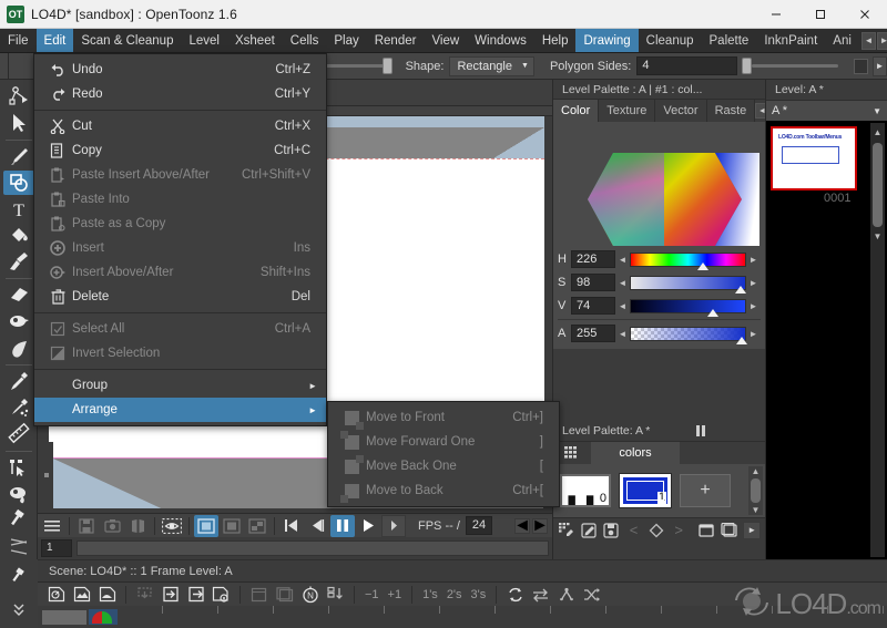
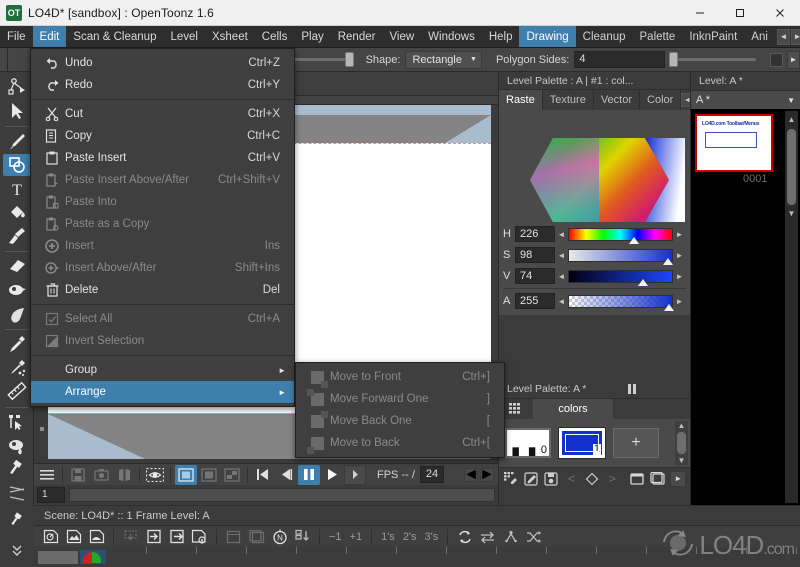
  OT
  LO4D* [sandbox] : OpenToonz 1.6
  File
  Edit
  Scan & Cleanup
  Level
  Xsheet
  Cells
  Play
  Render
  View
  Windows
  Help
  Drawing
  Cleanup
  Palette
  InknPaint
  Ani
  ◄
  ►
  Shape:
  Rectangle
  Polygon Sides:
  4
  ►
  T
  FPS -- /
  24
  ◄
  ►
  1
  Level Palette : A | #1 : col...
- Color
+ Raste
  Texture
  Vector
- Raste
+ Color
  H
  226
  ◄
  ►
  S
  98
  ◄
  ►
  V
  74
  ◄
  ►
  A
  255
  ◄
  ►
  Level Palette: A *
  colors
  0
  1
  +
  ▲
  ▼
  <
  >
  ►
  Level: A *
  A *
  ▼
  0001
  ▲
  ▼
  Scene: LO4D* :: 1 Frame Level: A
  N
  −1
  +1
  1's
  2's
  3's
  LO4D.com
  Undo
  Ctrl+Z
  Redo
  Ctrl+Y
  Cut
  Ctrl+X
  Copy
  Ctrl+C
+ Paste Insert
+ Ctrl+V
  Paste Insert Above/After
  Ctrl+Shift+V
  Paste Into
  Paste as a Copy
  Insert
  Ins
  Insert Above/After
  Shift+Ins
  Delete
  Del
  Select All
  Ctrl+A
  Invert Selection
  Group
  ►
  Arrange
  ►
  Move to Front
  Ctrl+]
  Move Forward One
  ]
  Move Back One
  [
  Move to Back
  Ctrl+[
